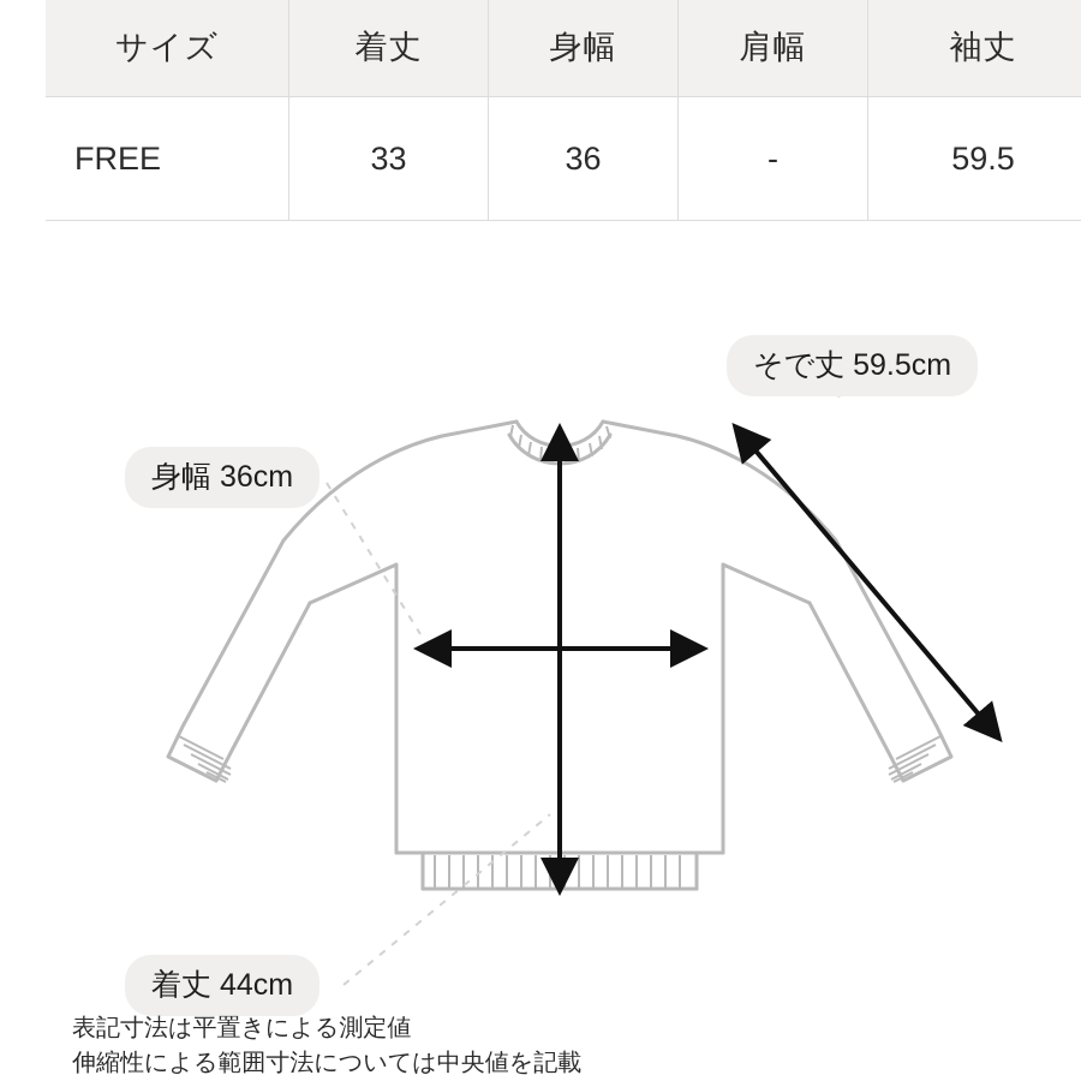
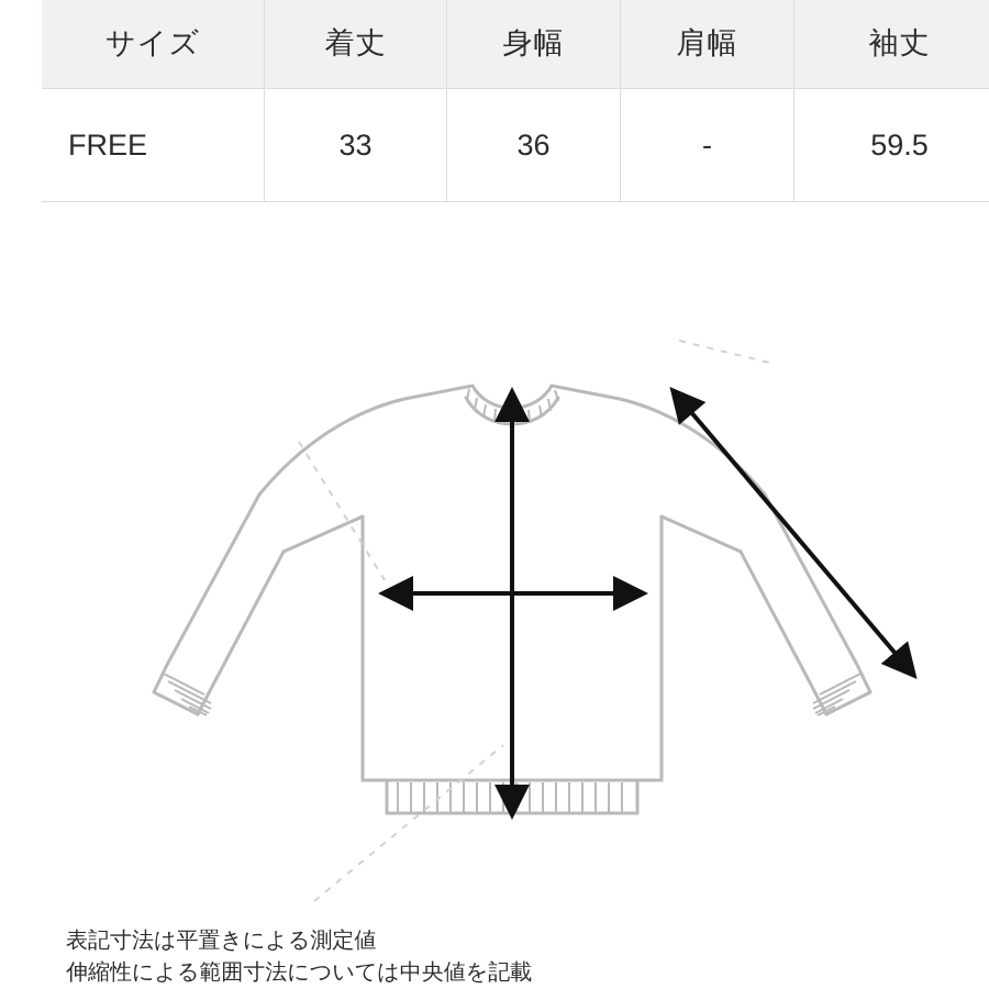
  サイズ	着丈	身幅	肩幅	袖丈
  FREE	33	36	-	59.5
- そで丈 59.5cm
- 身幅 36cm
- 着丈 44cm
  表記寸法は平置きによる測定値
  伸縮性による範囲寸法については中央値を記載
